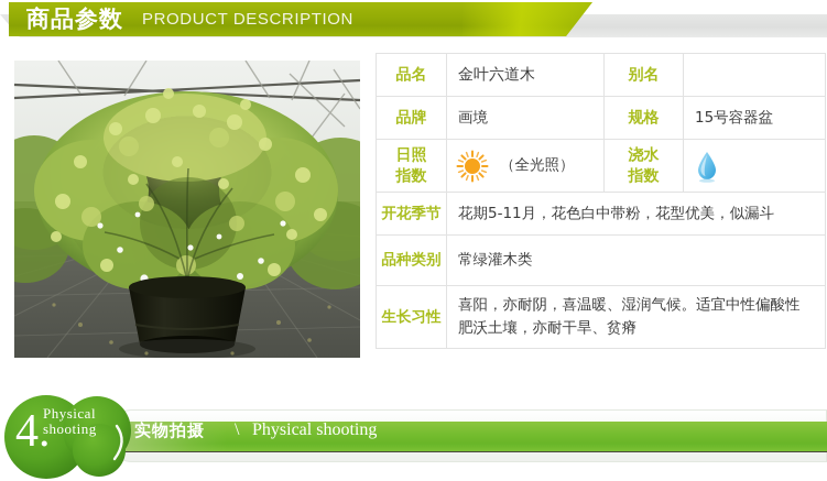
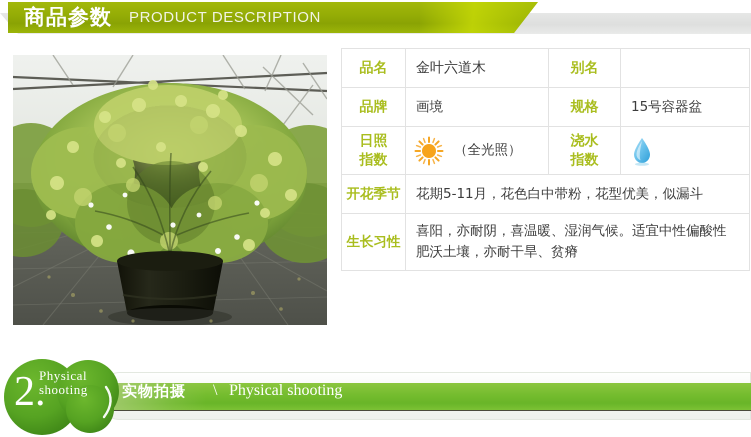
  商品参数
  PRODUCT DESCRIPTION
  品名	金叶六道木	别名
  品牌	画境	规格	15号容器盆
  日照 指数	（全光照）	浇水 指数
  开花季节	花期5-11月，花色白中带粉，花型优美，似漏斗
- 品种类别	常绿灌木类
  生长习性	喜阳，亦耐阴，喜温暖、湿润气候。适宜中性偏酸性肥沃土壤，亦耐干旱、贫瘠
- 4.
+ 2.
  Physical
  shooting
  实物拍摄
  \
  Physical shooting
